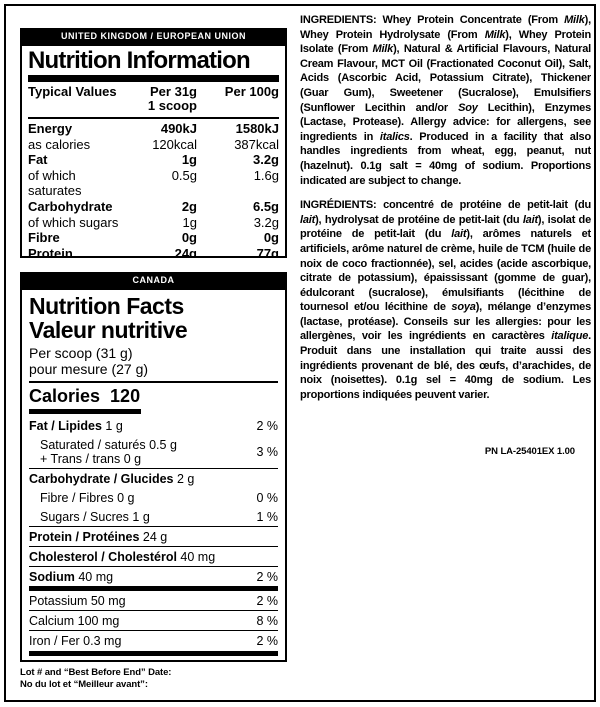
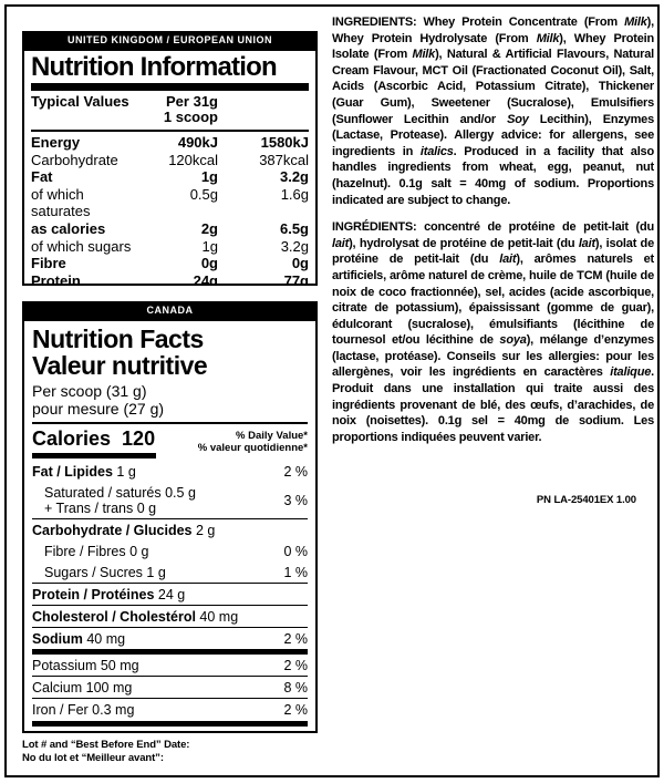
  UNITED KINGDOM / EUROPEAN UNION
  Nutrition Information
  Typical Values
  Per 31g
  1 scoop
- Per 100g
  Energy
  490kJ
  1580kJ
- as calories
+ Carbohydrate
  120kcal
  387kcal
  Fat
  1g
  3.2g
  of which saturates
  0.5g
  1.6g
- Carbohydrate
+ as calories
  2g
  6.5g
  of which sugars
  1g
  3.2g
  Fibre
  0g
  0g
  Protein
  24g
  77g
  CANADA
  Nutrition Facts
  Valeur nutritive
  Per scoop (31 g)
  pour mesure (27 g)
  Calories 120
+ % Daily Value*
+ % valeur quotidienne*
  Fat / Lipides 1 g
  2 %
  Saturated / saturés 0.5 g
  + Trans / trans 0 g
  3 %
  Carbohydrate / Glucides 2 g
  Fibre / Fibres 0 g
  0 %
  Sugars / Sucres 1 g
  1 %
  Protein / Protéines 24 g
  Cholesterol / Cholestérol 40 mg
  Sodium 40 mg
  2 %
  Potassium 50 mg
  2 %
  Calcium 100 mg
  8 %
  Iron / Fer 0.3 mg
  2 %
  Lot # and “Best Before End” Date:
  No du lot et “Meilleur avant”:
  INGREDIENTS: Whey Protein Concentrate (From Milk), Whey Protein Hydrolysate (From Milk), Whey Protein Isolate (From Milk), Natural & Artificial Flavours, Natural Cream Flavour, MCT Oil (Fractionated Coconut Oil), Salt, Acids (Ascorbic Acid, Potassium Citrate), Thickener (Guar Gum), Sweetener (Sucralose), Emulsifiers (Sunflower Lecithin and/or Soy Lecithin), Enzymes (Lactase, Protease). Allergy advice: for allergens, see ingredients in italics. Produced in a facility that also handles ingredients from wheat, egg, peanut, nut (hazelnut). 0.1g salt = 40mg of sodium. Proportions indicated are subject to change.
  INGRÉDIENTS: concentré de protéine de petit-lait (du lait), hydrolysat de protéine de petit-lait (du lait), isolat de protéine de petit-lait (du lait), arômes naturels et artificiels, arôme naturel de crème, huile de TCM (huile de noix de coco fractionnée), sel, acides (acide ascorbique, citrate de potassium), épaississant (gomme de guar), édulcorant (sucralose), émulsifiants (lécithine de tournesol et/ou lécithine de soya), mélange d’enzymes (lactase, protéase). Conseils sur les allergies: pour les allergènes, voir les ingrédients en caractères italique. Produit dans une installation qui traite aussi des ingrédients provenant de blé, des œufs, d’arachides, de noix (noisettes). 0.1g sel = 40mg de sodium. Les proportions indiquées peuvent varier.
  PN LA-25401EX 1.00
